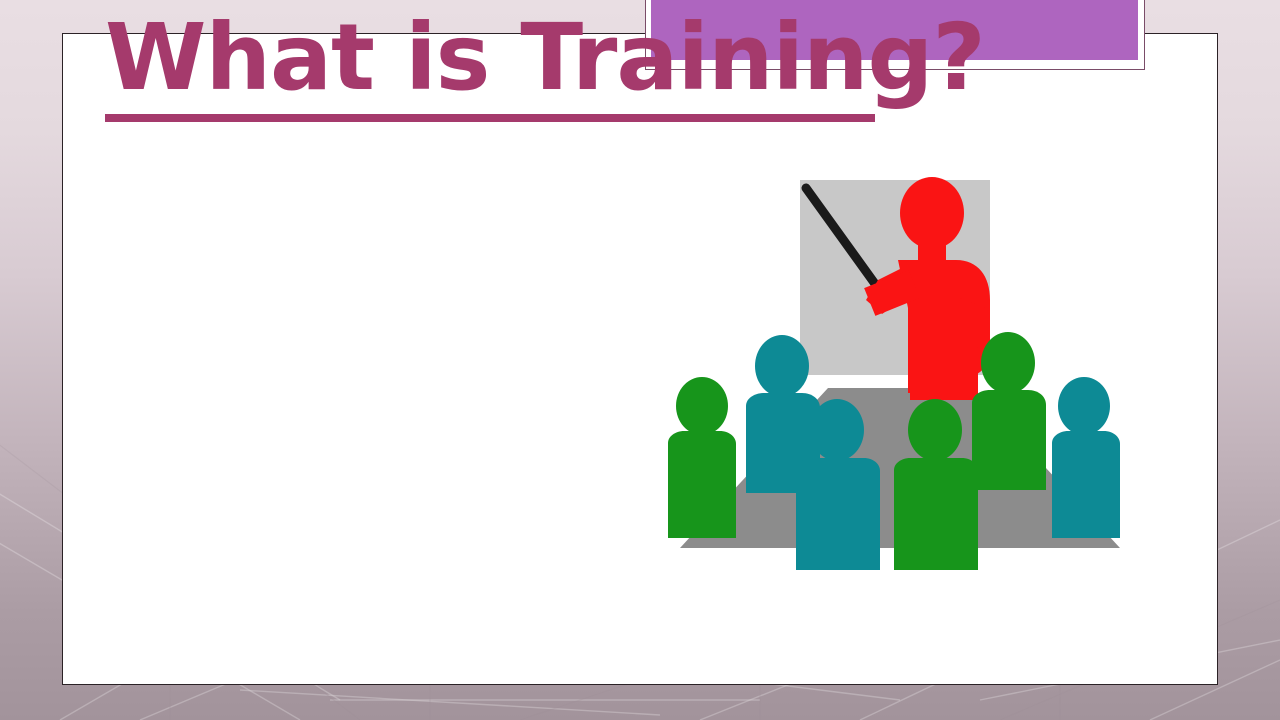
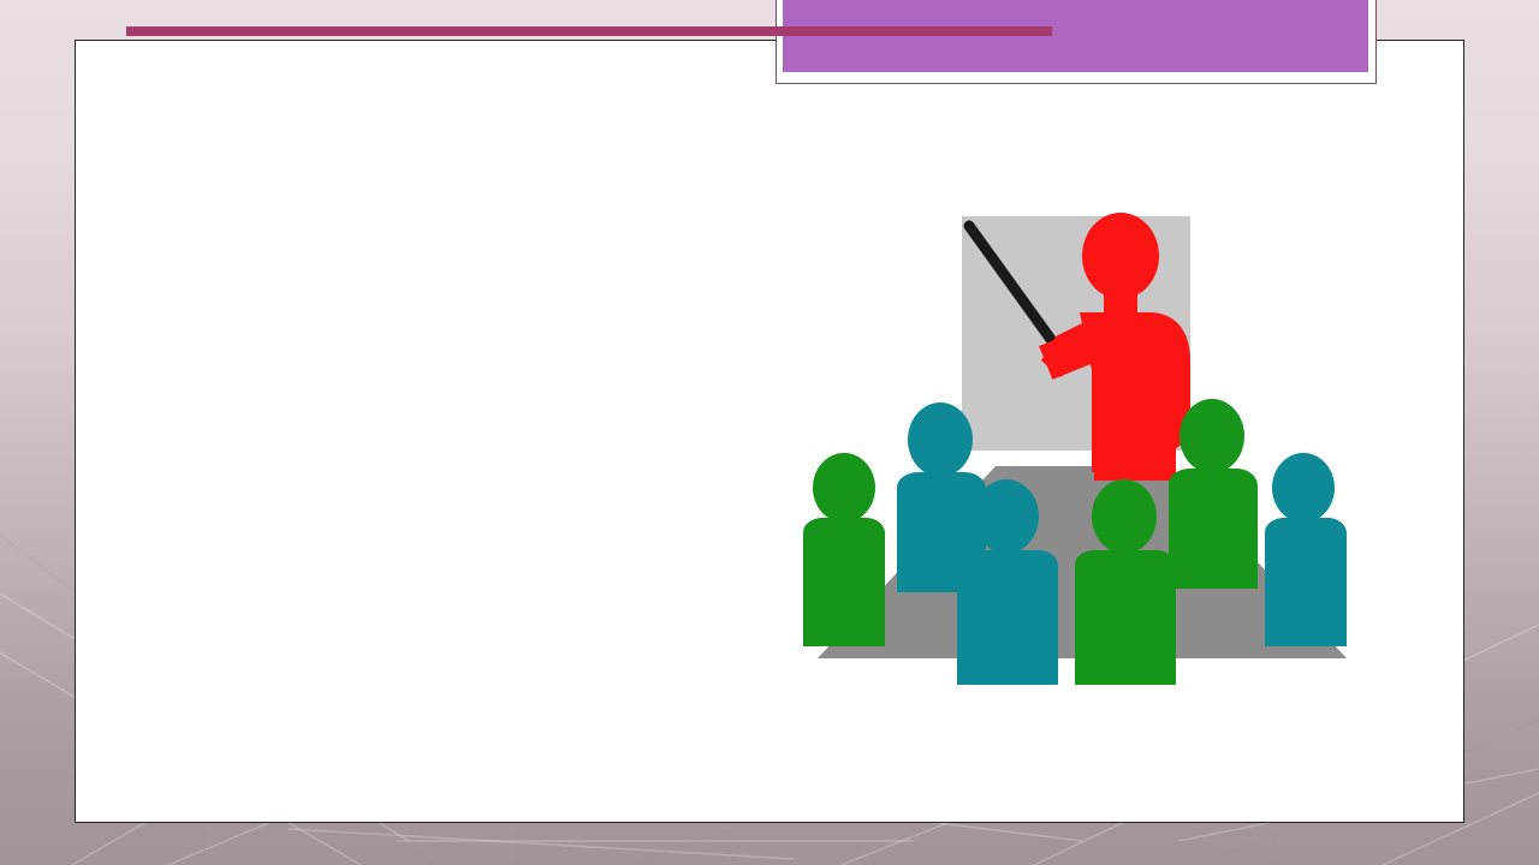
- What is Training?
